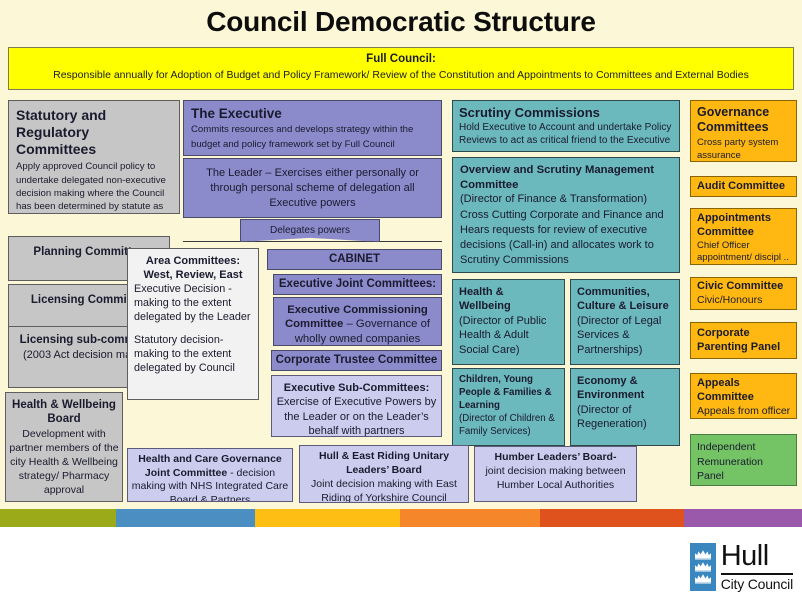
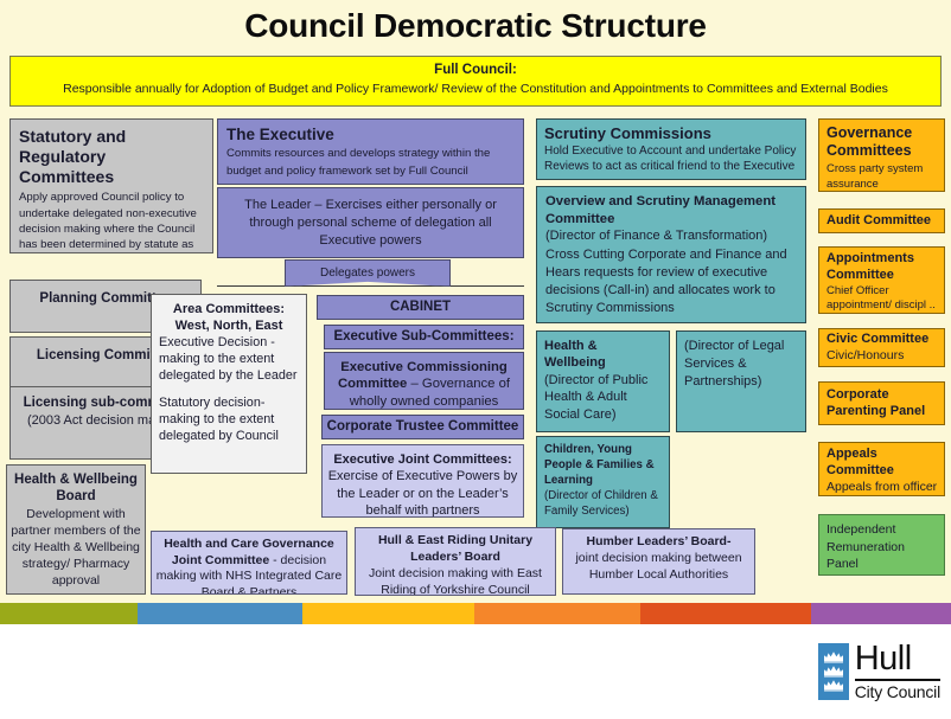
  Council Democratic Structure
  Full Council:
  Responsible annually for Adoption of Budget and Policy Framework/ Review of the Constitution and Appointments to Committees and External Bodies
  Statutory and Regulatory Committees
  Apply approved Council policy to undertake delegated non-executive decision making where the Council has been determined by statute as
  Planning Commi
  Licensing Commi
  Licensing sub-com
  (2003 Act decision m
  Health & Wellbeing Board
  Development with partner members of the city Health & Wellbeing strategy/ Pharmacy approval
  The Executive
  Commits resources and develops strategy within the budget and policy framework set by Full Council
  The Leader – Exercises either personally or through personal scheme of delegation all Executive powers
  Delegates powers
- Area Committees: West, Review, East
+ Area Committees: West, North, East
  Executive Decision - making to the extent delegated by the Leader
  Statutory decision-making to the extent delegated by Council
  CABINET
- Executive Joint Committees:
+ Executive Sub-Committees:
  Executive Commissioning Committee – Governance of wholly owned companies
  Corporate Trustee Committee
- Executive Sub-Committees:
+ Executive Joint Committees:
  Exercise of Executive Powers by the Leader or on the Leader’s behalf with partners
  Scrutiny Commissions
  Hold Executive to Account and undertake Policy Reviews to act as critical friend to the Executive
  Overview and Scrutiny Management Committee
  (Director of Finance & Transformation) Cross Cutting Corporate and Finance and Hears requests for review of executive decisions (Call-in) and allocates work to Scrutiny Commissions
  Health & Wellbeing
  (Director of Public Health & Adult Social Care)
- Communities, Culture & Leisure
  (Director of Legal Services & Partnerships)
  Children, Young People & Families & Learning
  (Director of Children & Family Services)
- Economy & Environment
- (Director of Regeneration)
  Governance Committees
  Cross party system assurance
  Audit Committee
  Appointments Committee
  Chief Officer appointment/ discipl ..
  Civic Committee
  Civic/Honours
  Corporate Parenting Panel
  Appeals Committee
  Independent Remuneration Panel
  Health and Care Governance Joint Committee - decision making with NHS Integrated Care Board & Partners
  Hull & East Riding Unitary Leaders’ Board
  Joint decision making with East Riding of Yorkshire Council
  Humber Leaders’ Board-
  joint decision making between Humber Local Authorities
  Hull
  City Council
